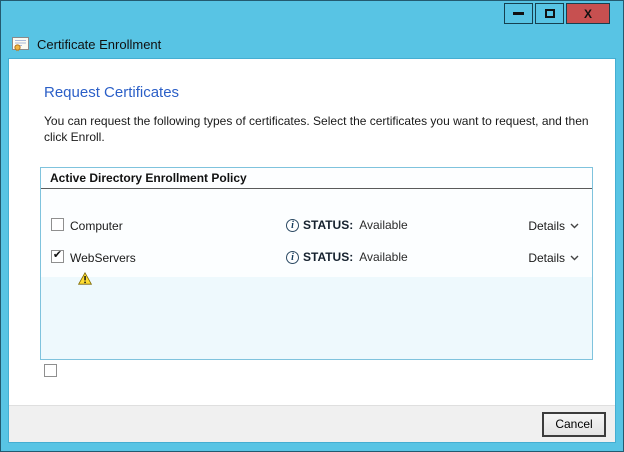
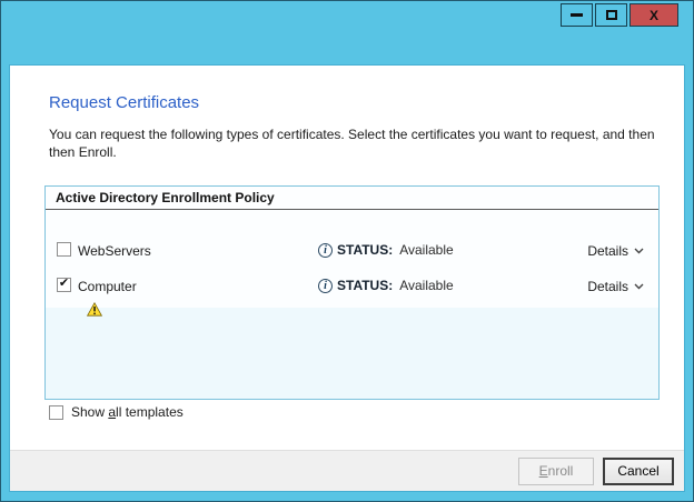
  X
- Certificate Enrollment
  Request Certificates
- You can request the following types of certificates. Select the certificates you want to request, and then click Enroll.
+ You can request the following types of certificates. Select the certificates you want to request, and then then Enroll.
  Active Directory Enrollment Policy
- Computer
+ WebServers
  i
  STATUS:
  Available
  Details
  ✔
- WebServers
+ Computer
  i
  STATUS:
  Available
  Details
+ Show all templates
+ E
+ nroll
  Cancel
